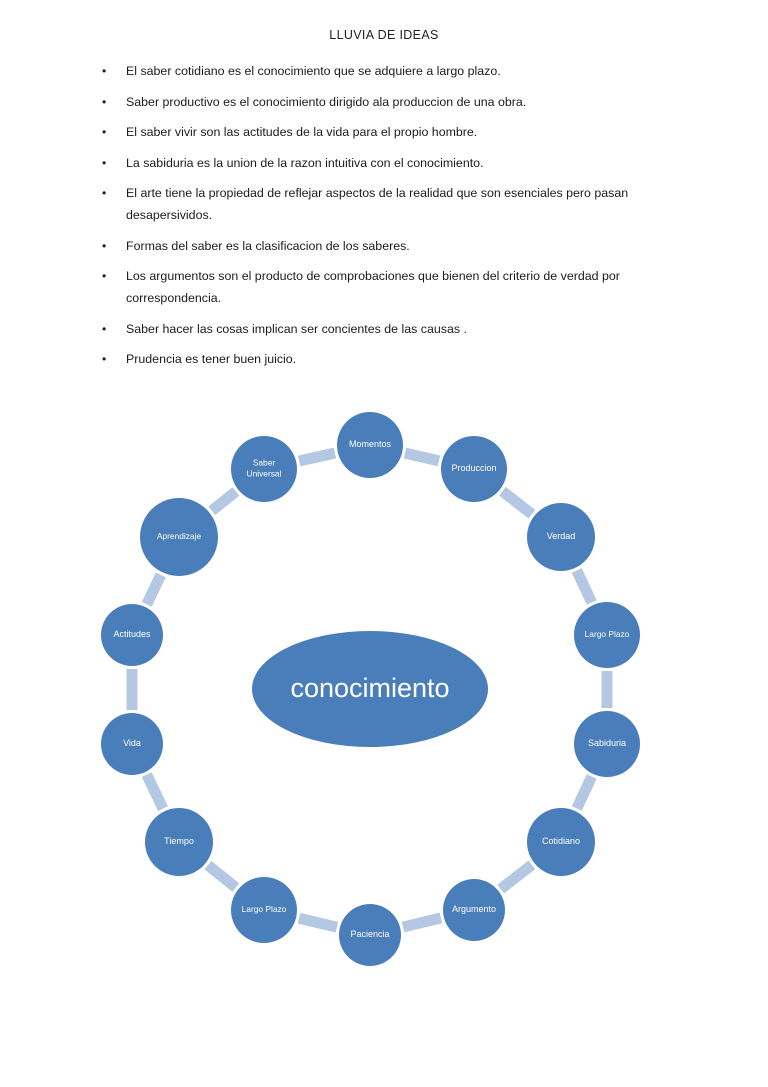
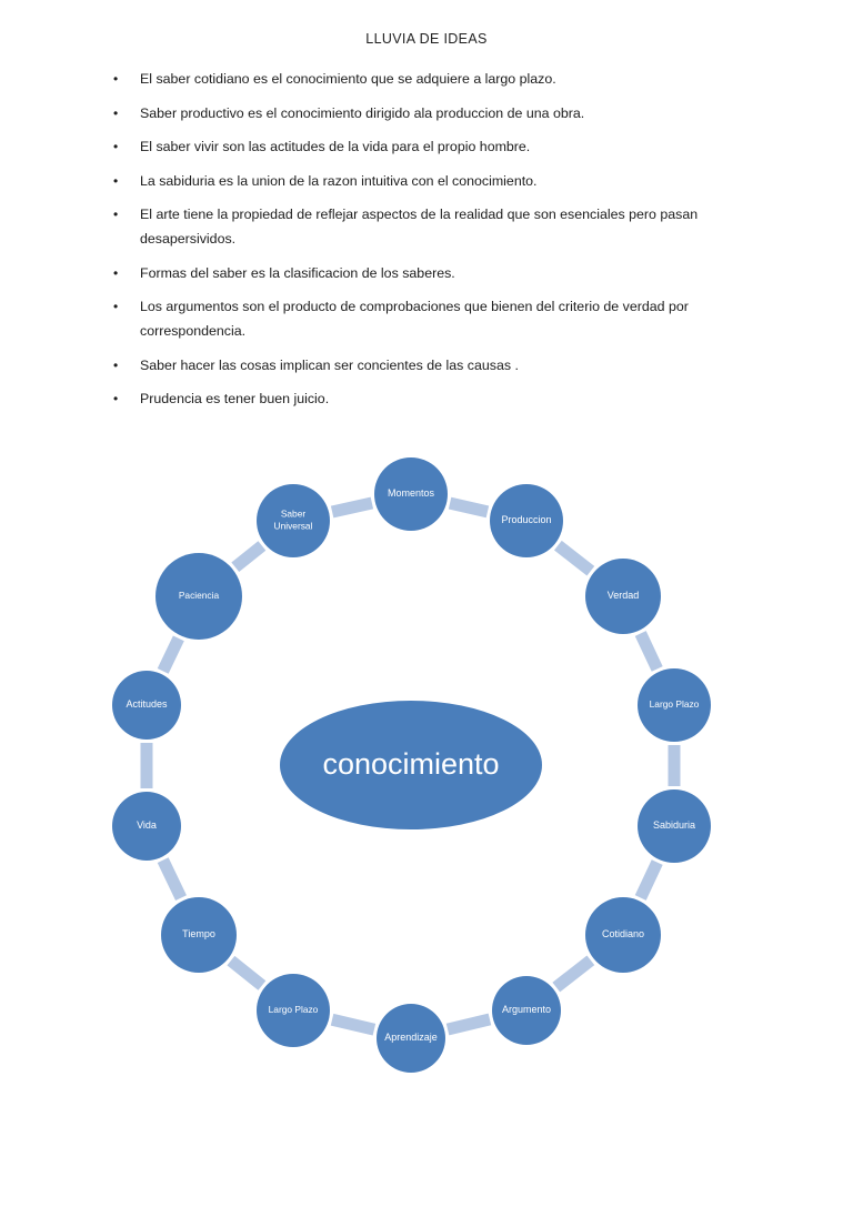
  LLUVIA DE IDEAS
  •
  El saber cotidiano es el conocimiento que se adquiere a largo plazo.
  •
  Saber productivo es el conocimiento dirigido ala produccion de una obra.
  •
  El saber vivir son las actitudes de la vida para el propio hombre.
  •
  La sabiduria es la union de la razon intuitiva con el conocimiento.
  •
  El arte tiene la propiedad de reflejar aspectos de la realidad que son esenciales pero pasan desapersividos.
  •
  Formas del saber es la clasificacion de los saberes.
  •
  Los argumentos son el producto de comprobaciones que bienen del criterio de verdad por correspondencia.
  •
  Saber hacer las cosas implican ser concientes de las causas .
  •
  Prudencia es tener buen juicio.
  Momentos
  Produccion
  Verdad
  Largo Plazo
  Sabiduria
  Cotidiano
  Argumento
- Paciencia
+ Aprendizaje
  Largo Plazo
  Tiempo
  Vida
  Actitudes
- Aprendizaje
+ Paciencia
  Saber Universal
  conocimiento
